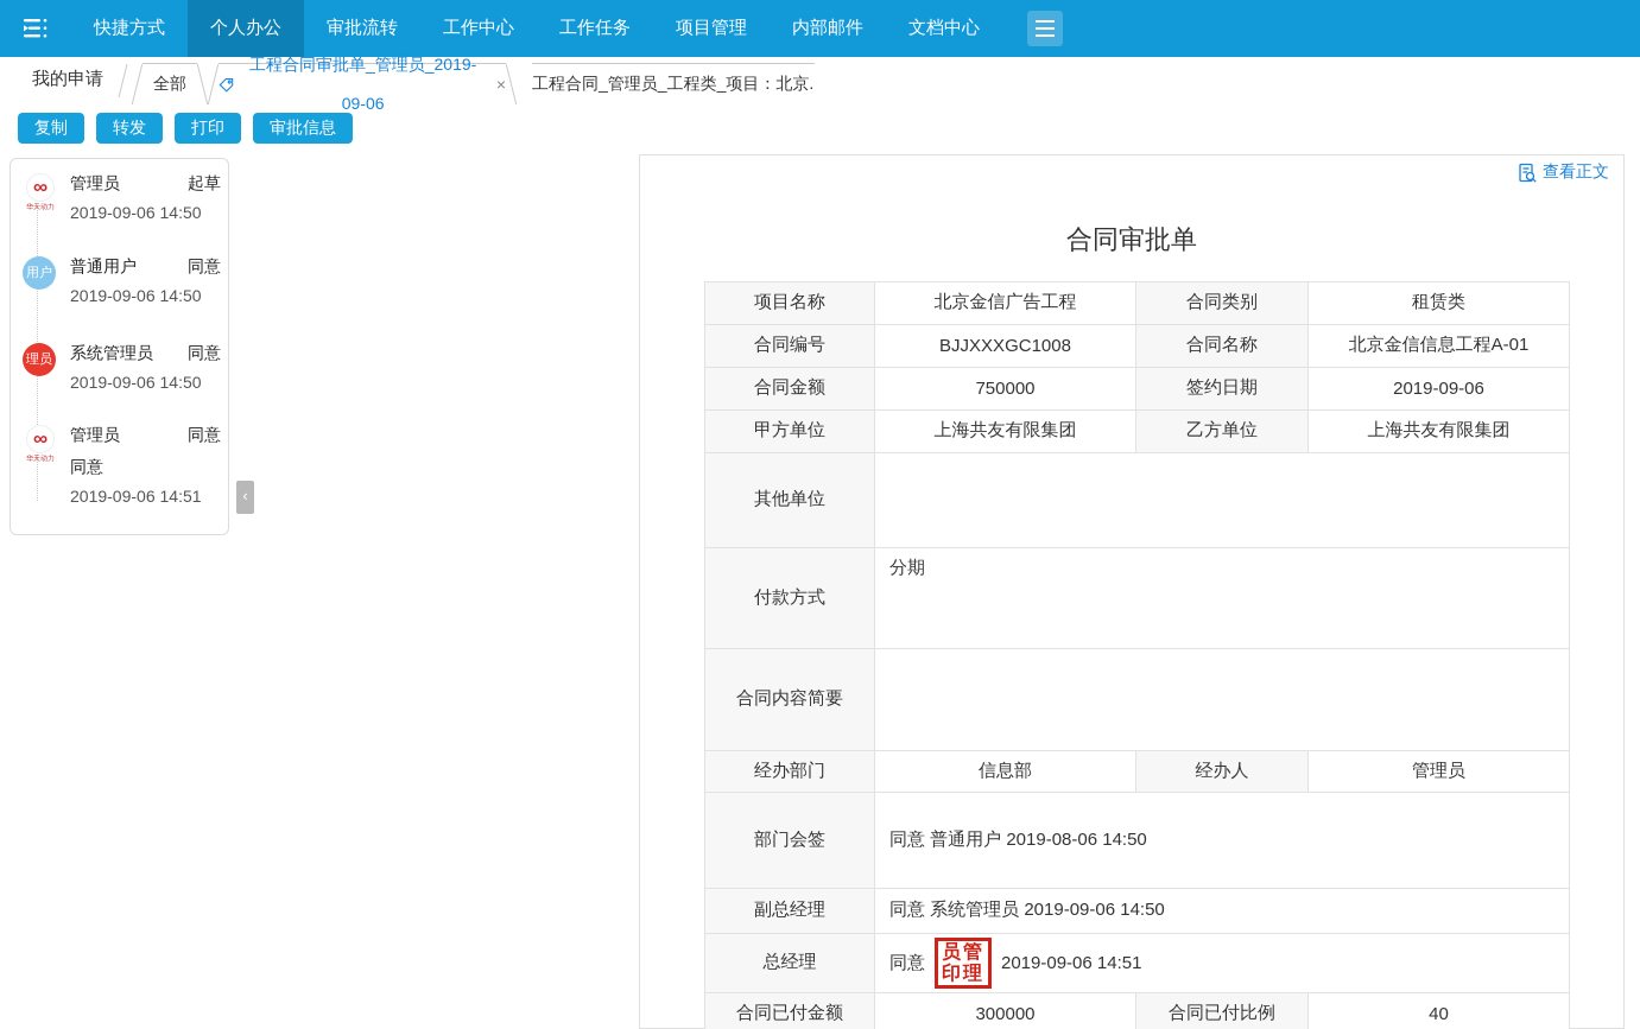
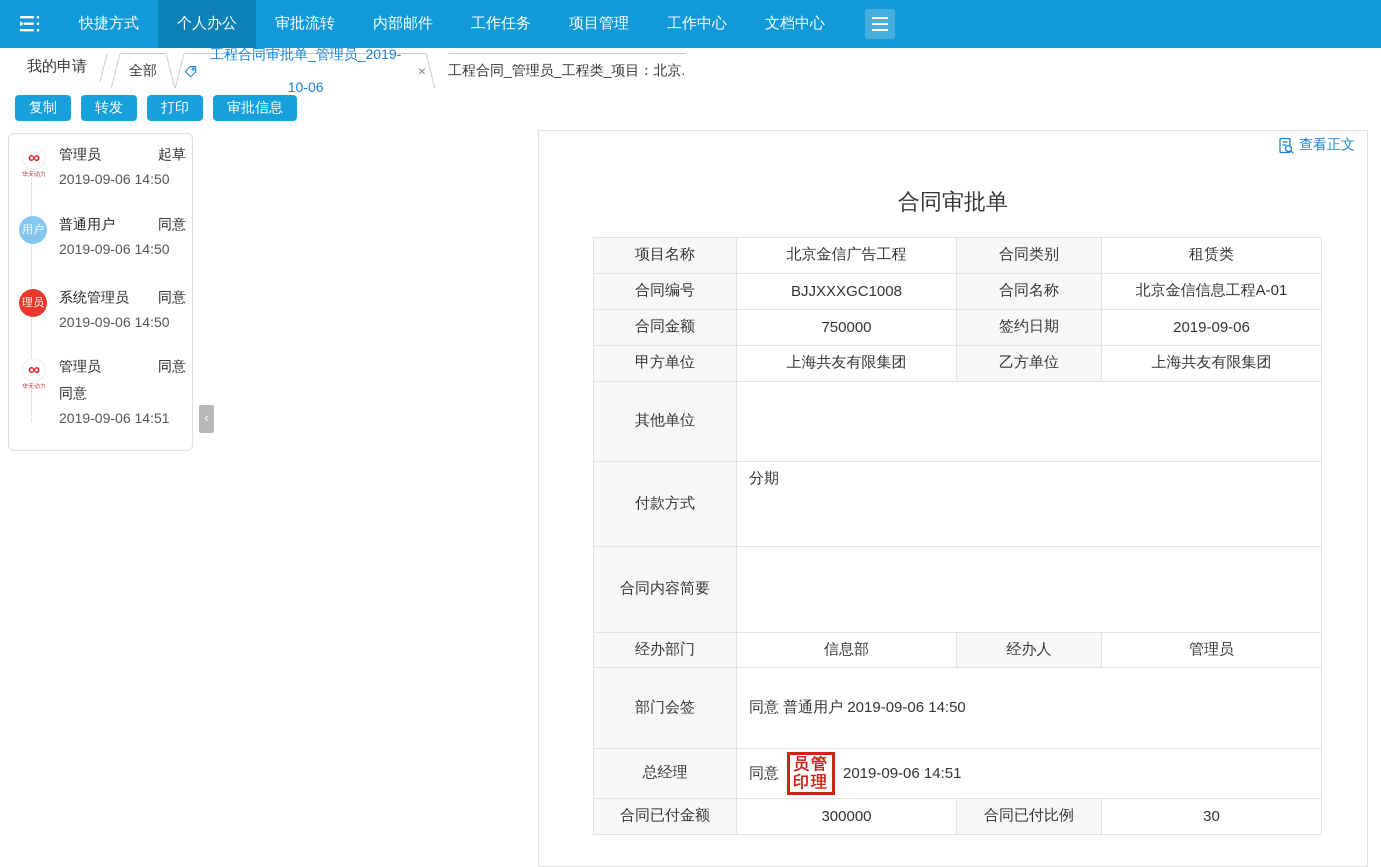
  快捷方式
  个人办公
  审批流转
- 工作中心
+ 内部邮件
  工作任务
  项目管理
- 内部邮件
+ 工作中心
  文档中心
  我的申请
  全部
- 工程合同审批单_管理员_2019-09-06
+ 工程合同审批单_管理员_2019-10-06
  ×
  工程合同_管理员_工程类_项目：北京.
  复制
  转发
  打印
  审批信息
  ∞
  管理员
  起草
  2019-09-06 14:50
  用户
  普通用户
  同意
  2019-09-06 14:50
  理员
  系统管理员
  同意
  2019-09-06 14:50
  ∞
  管理员
  同意
  同意
  2019-09-06 14:51
  ‹
  查看正文
  合同审批单
  项目名称	北京金信广告工程	合同类别	租赁类
  合同编号	BJJXXXGC1008	合同名称	北京金信信息工程A-01
  合同金额	750000	签约日期	2019-09-06
  甲方单位	上海共友有限集团	乙方单位	上海共友有限集团
  其他单位
  付款方式	分期
  合同内容简要
  经办部门	信息部	经办人	管理员
- 部门会签	同意 普通用户 2019-08-06 14:50
+ 部门会签	同意 普通用户 2019-09-06 14:50
- 副总经理	同意 系统管理员 2019-09-06 14:50
  总经理	同意员管印理2019-09-06 14:51
- 合同已付金额	300000	合同已付比例	40
+ 合同已付金额	300000	合同已付比例	30
